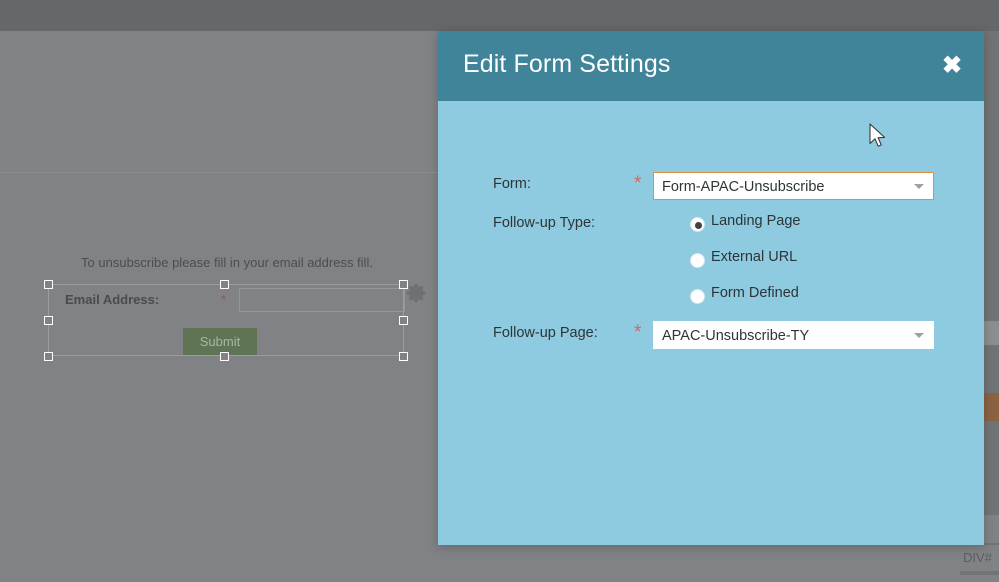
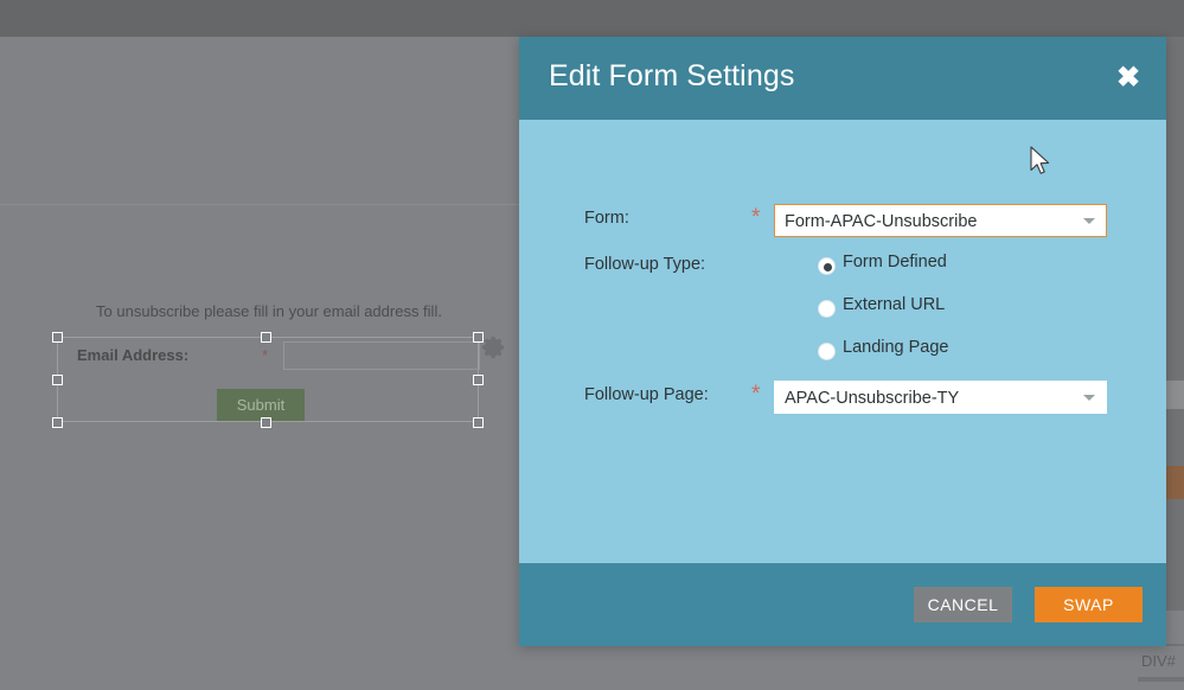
  To unsubscribe please fill in your email address fill.
  Email Address:
  *
  Submit
  DIV#
  Edit Form Settings
  ✖
  Form:
  *
  Form-APAC-Unsubscribe
  Follow-up Type:
- Landing Page
+ Form Defined
  External URL
- Form Defined
+ Landing Page
  Follow-up Page:
  *
  APAC-Unsubscribe-TY
+ CANCEL
+ SWAP
